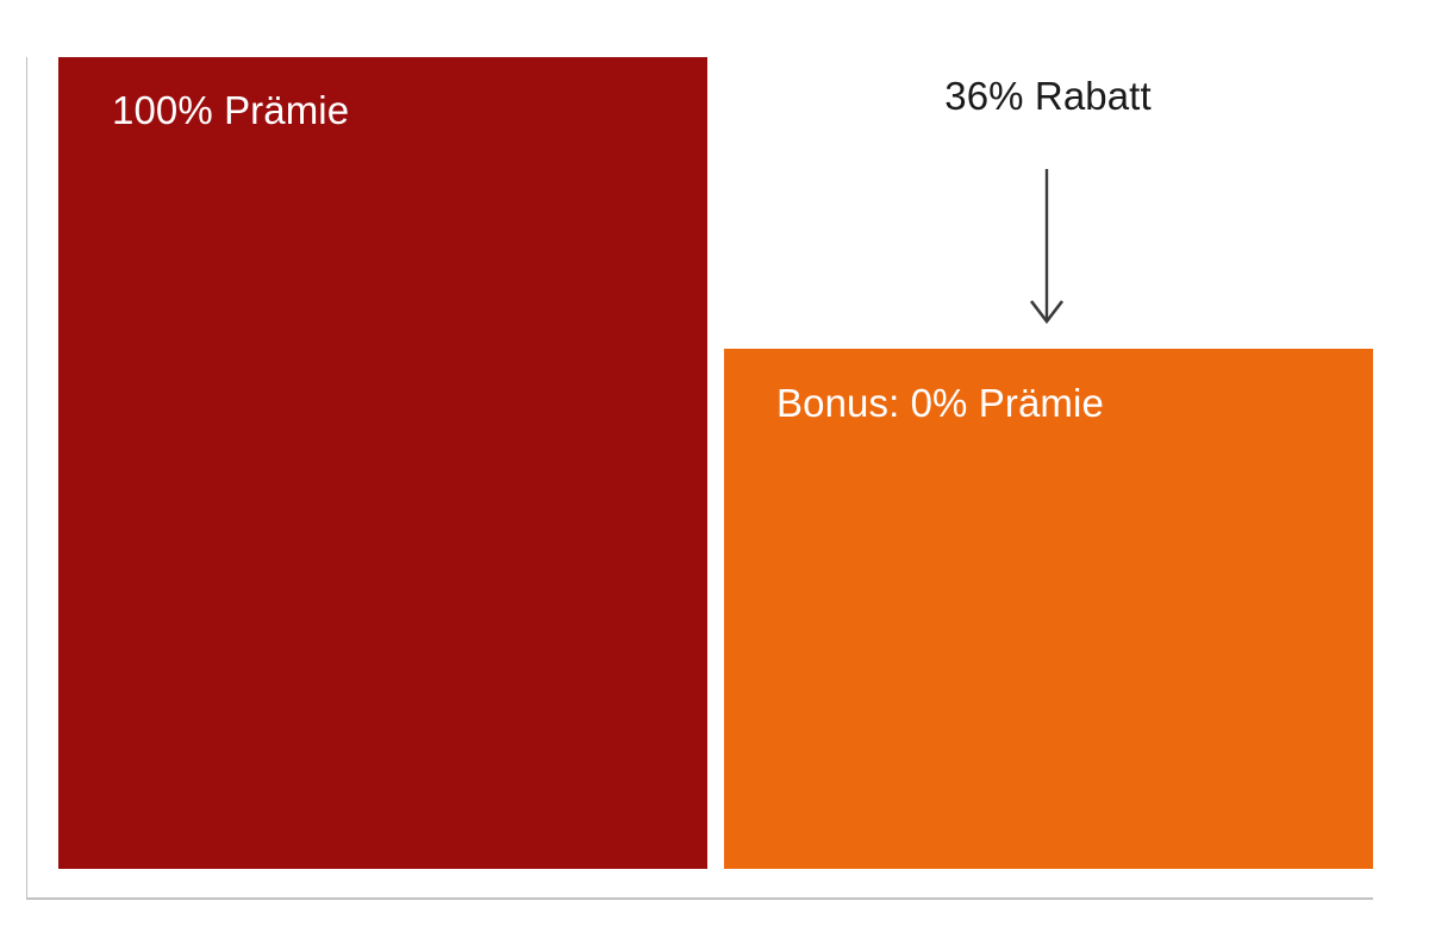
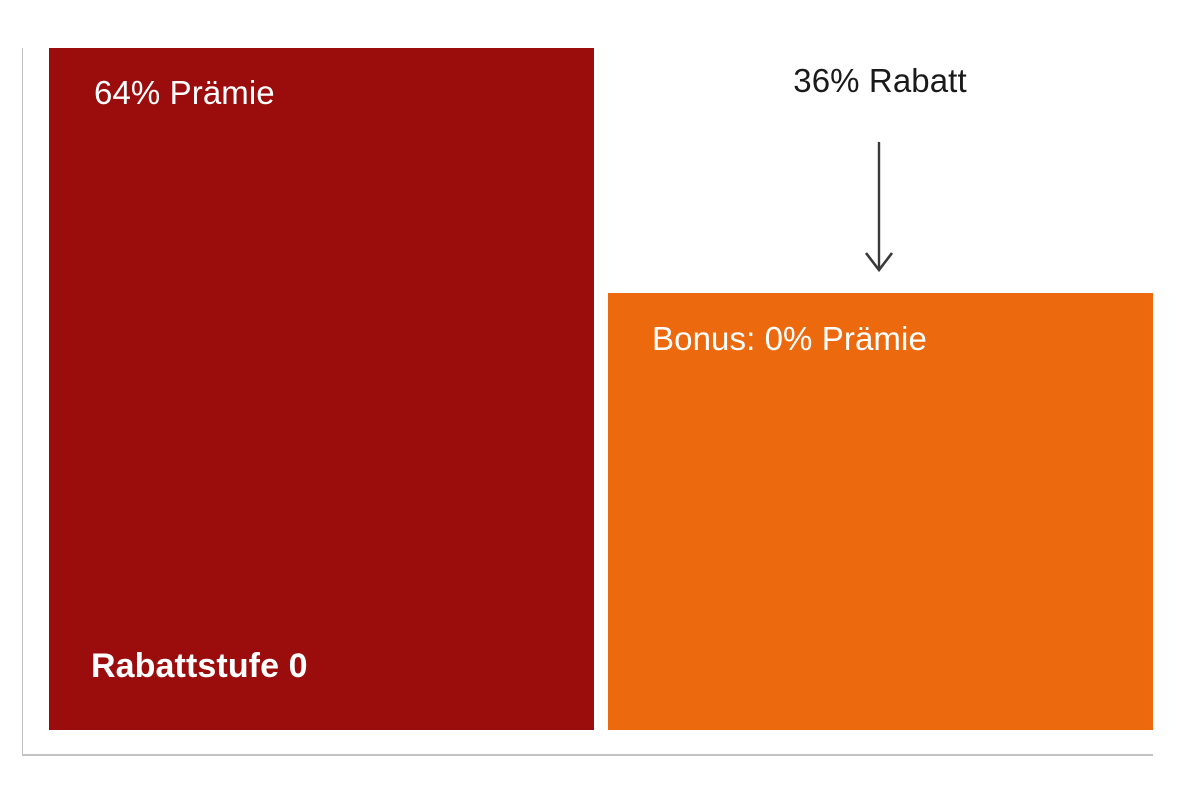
- 100% Prämie
+ 64% Prämie
+ Rabattstufe 0
  Bonus: 0% Prämie
  36% Rabatt
